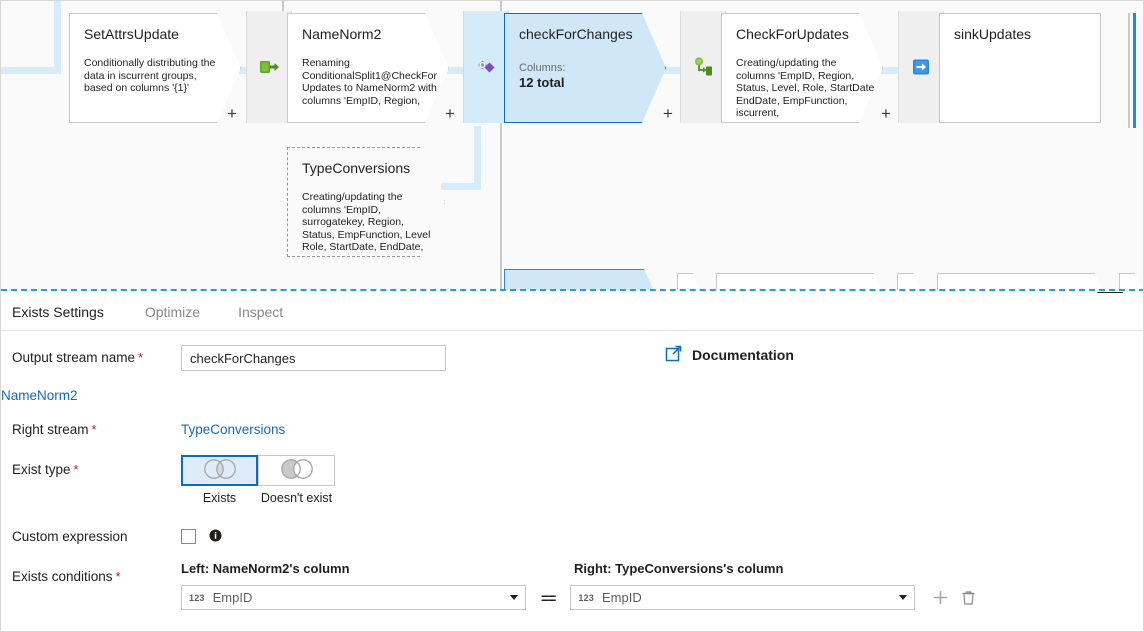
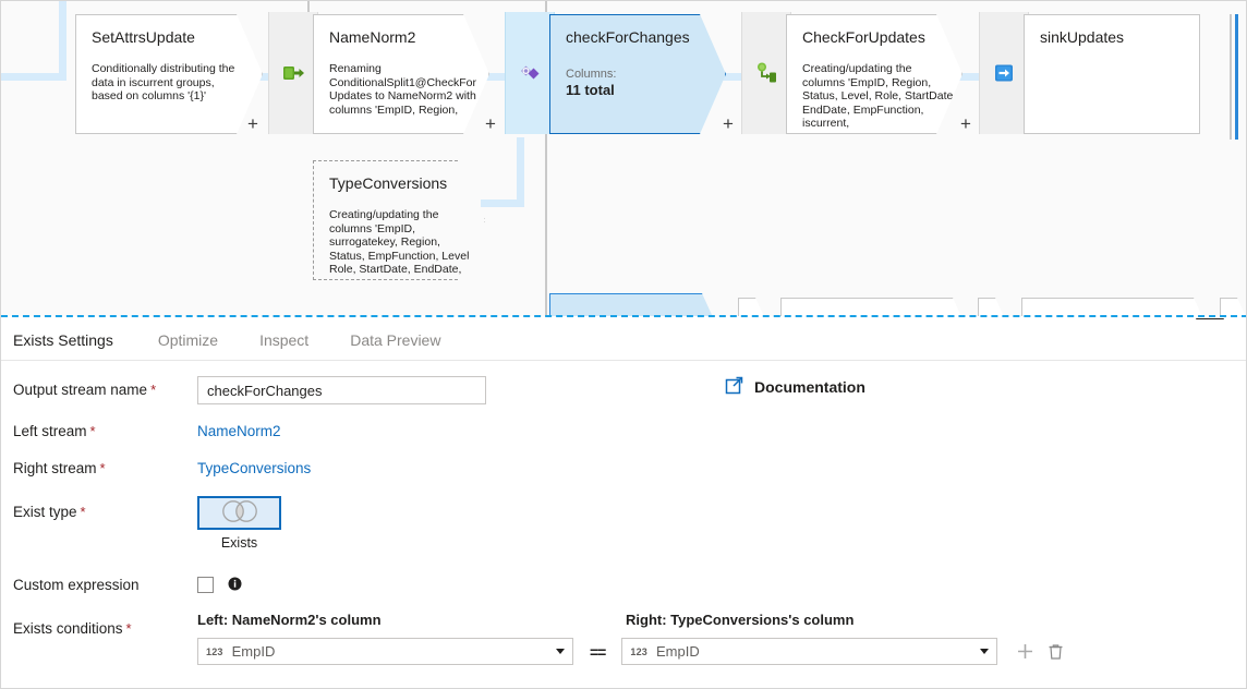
  SetAttrsUpdate
  Conditionally distributing the data in iscurrent groups, based on columns '{1}'
  +
  NameNorm2
  Renaming ConditionalSplit1@CheckForUpdates to NameNorm2 with columns 'EmpID, Region,
  +
  checkForChanges
  Columns:
- 12 total
+ 11 total
  +
  CheckForUpdates
  Creating/updating the columns 'EmpID, Region, Status, Level, Role, StartDate EndDate, EmpFunction, iscurrent,
  +
  sinkUpdates
  TypeConversions
  Creating/updating the columns 'EmpID, surrogatekey, Region, Status, EmpFunction, Level Role, StartDate, EndDate,
  Exists Settings
  Optimize
  Inspect
+ Data Preview
  Output stream name *
  checkForChanges
  Documentation
+ Left stream *
  NameNorm2
  Right stream *
  TypeConversions
  Exist type *
  Exists
- Doesn't exist
  Custom expression
  Exists conditions *
  Left: NameNorm2's column
  Right: TypeConversions's column
  123
  EmpID
  ==
  123
  EmpID
